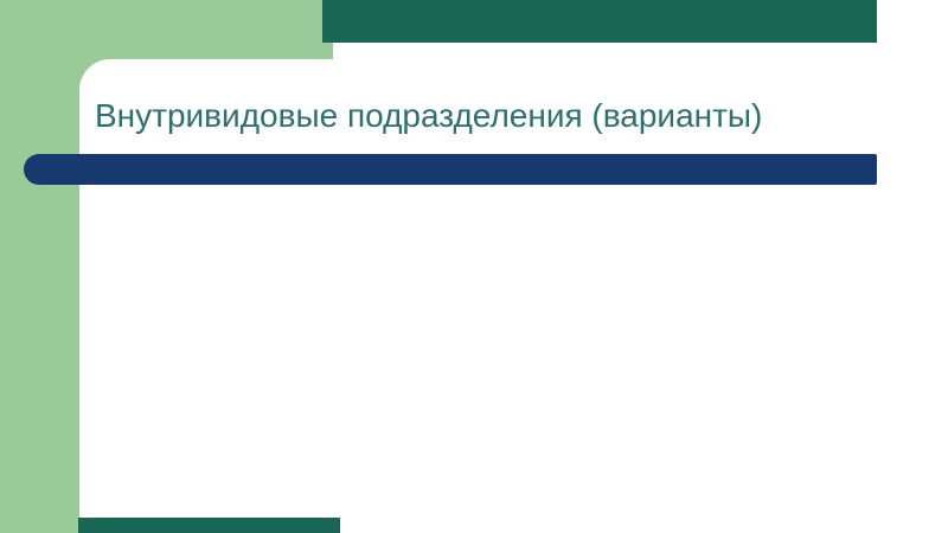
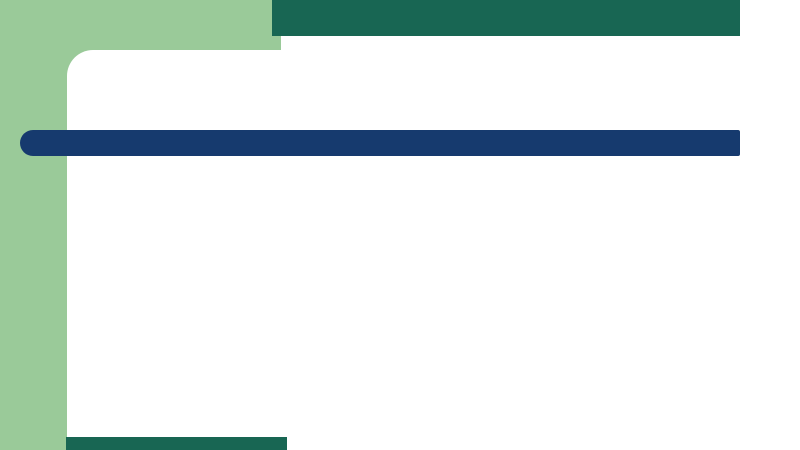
- Внутривидовые подразделения (варианты)
